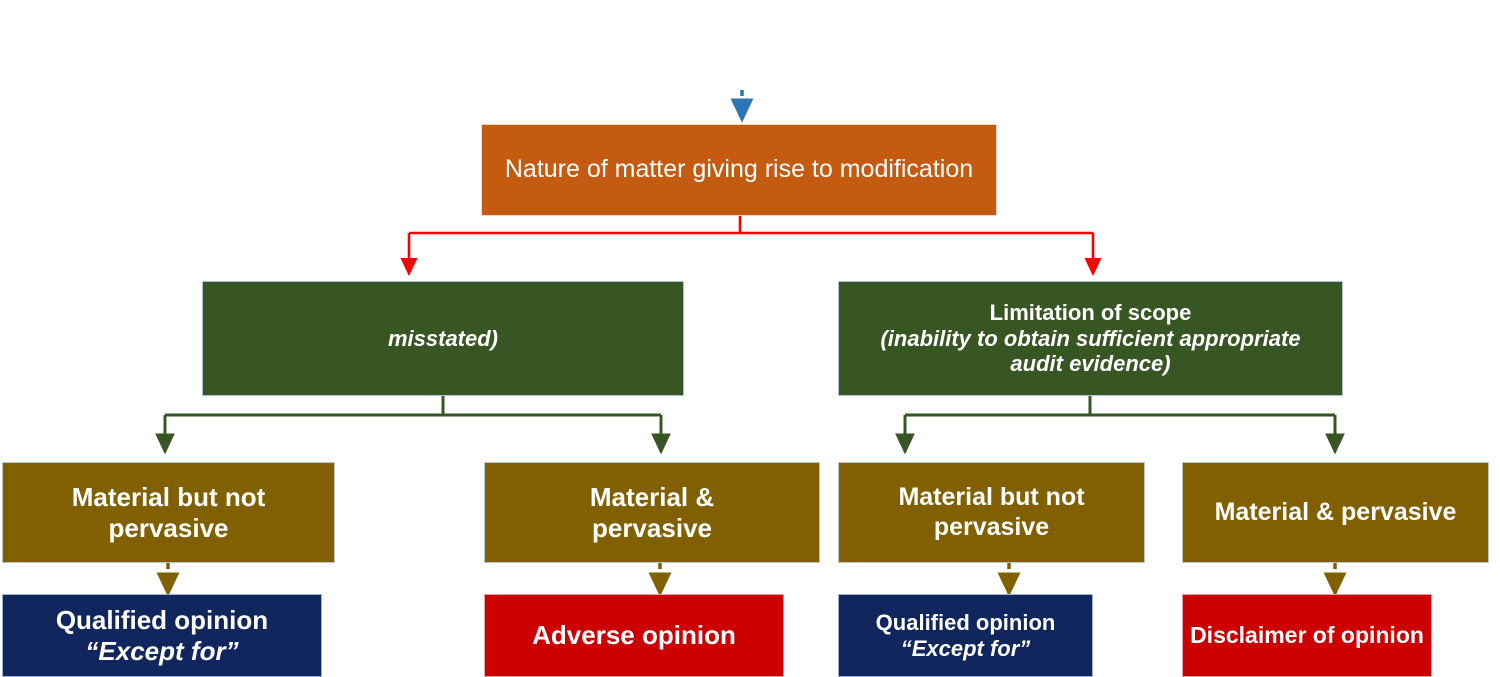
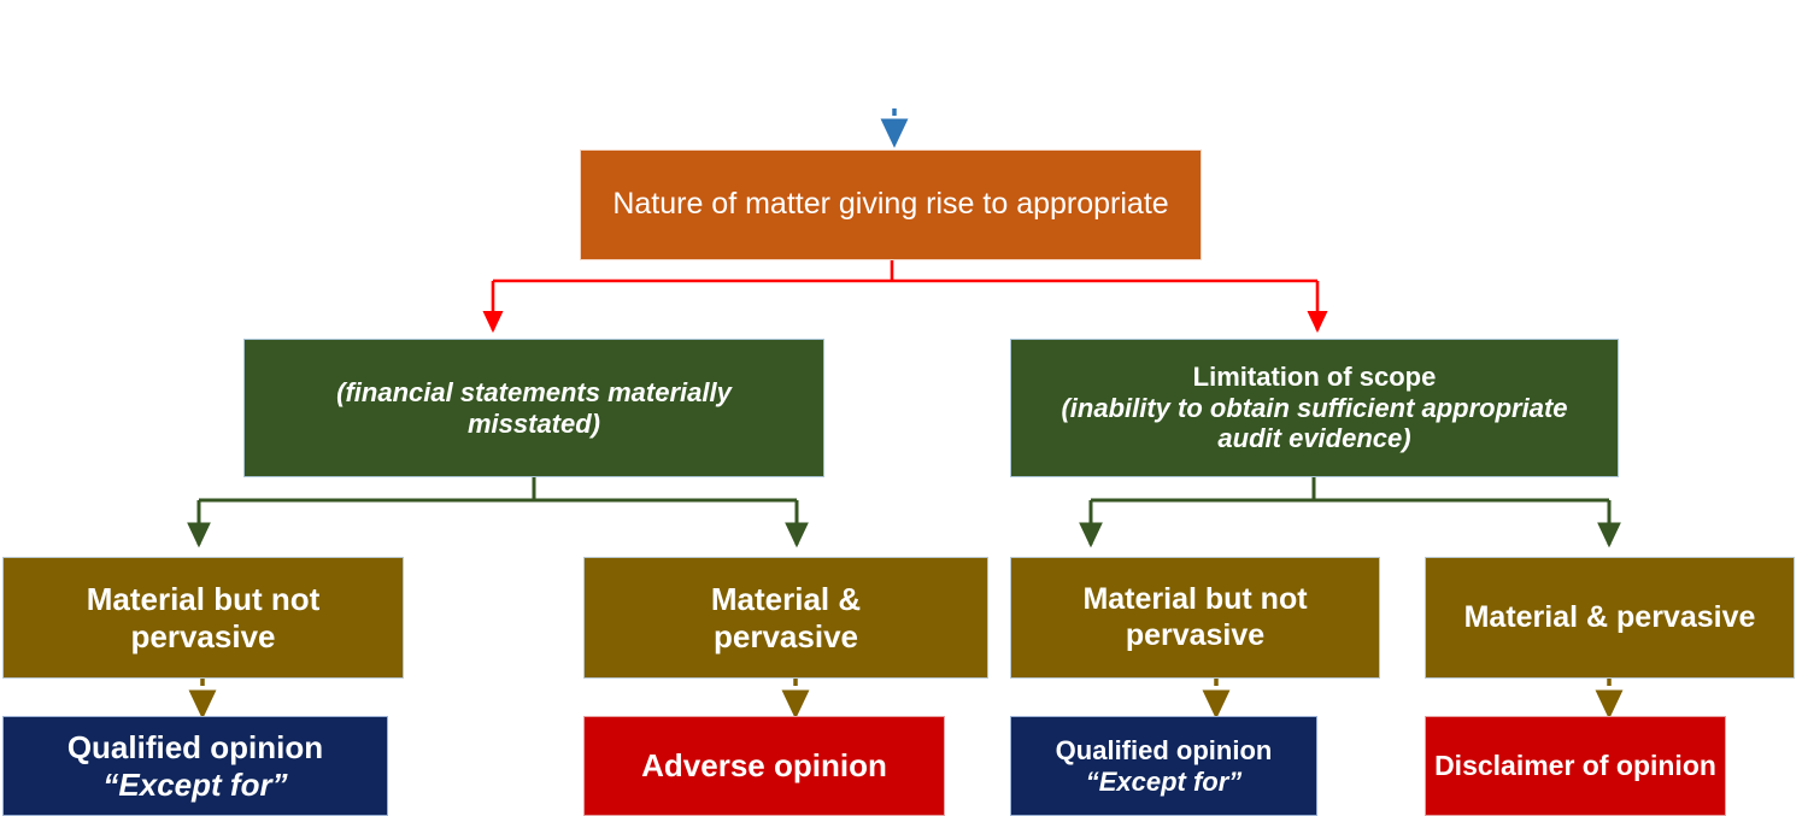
- Nature of matter giving rise to modification
+ Nature of matter giving rise to appropriate
+ (financial statements materially
  misstated)
  Limitation of scope
  (inability to obtain sufficient appropriate
  audit evidence)
  Material but not
  pervasive
  Material &
  pervasive
  Material but not
  pervasive
  Material & pervasive
  Qualified opinion
  “Except for”
  Adverse opinion
  Qualified opinion
  “Except for”
  Disclaimer of opinion
